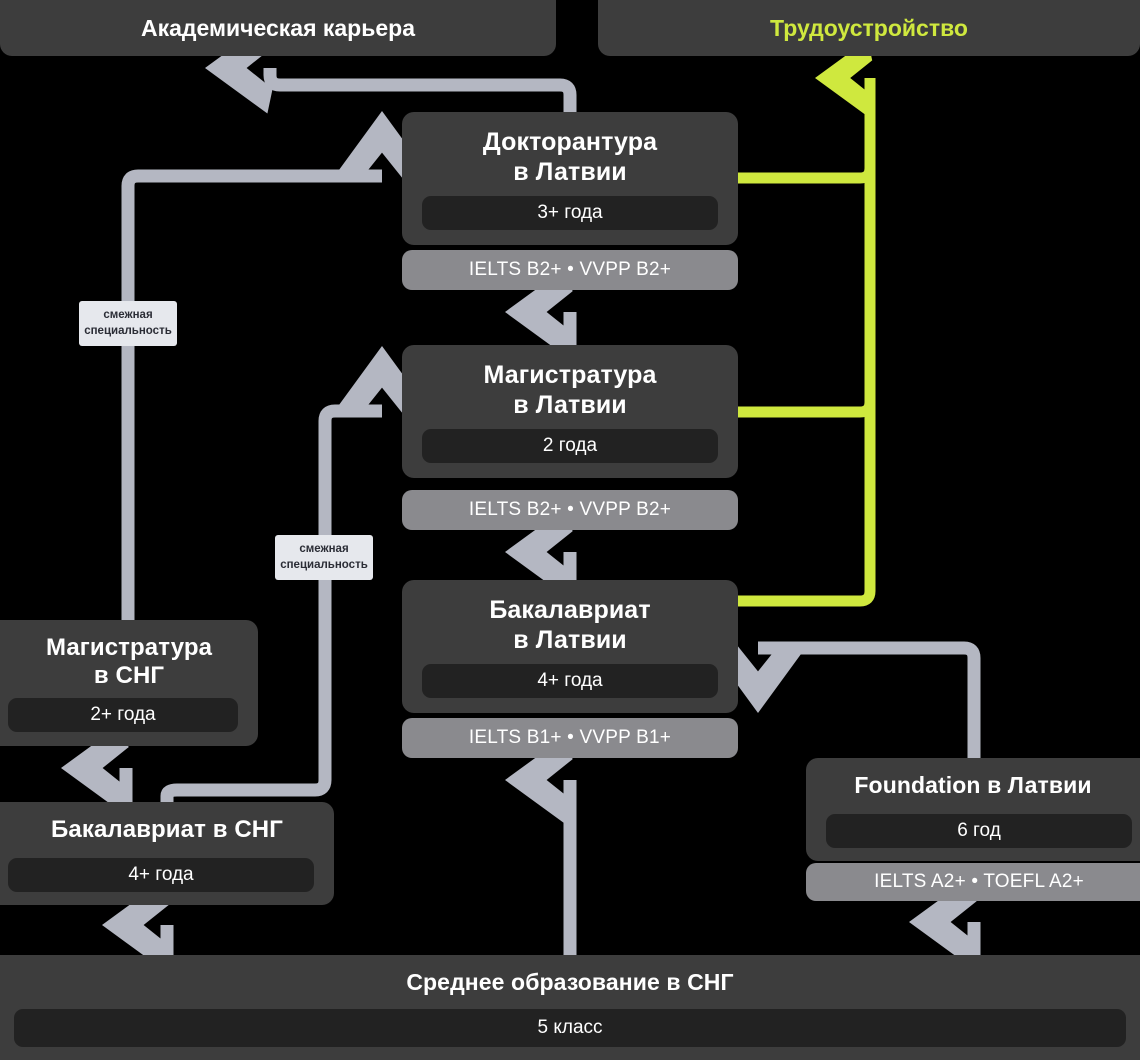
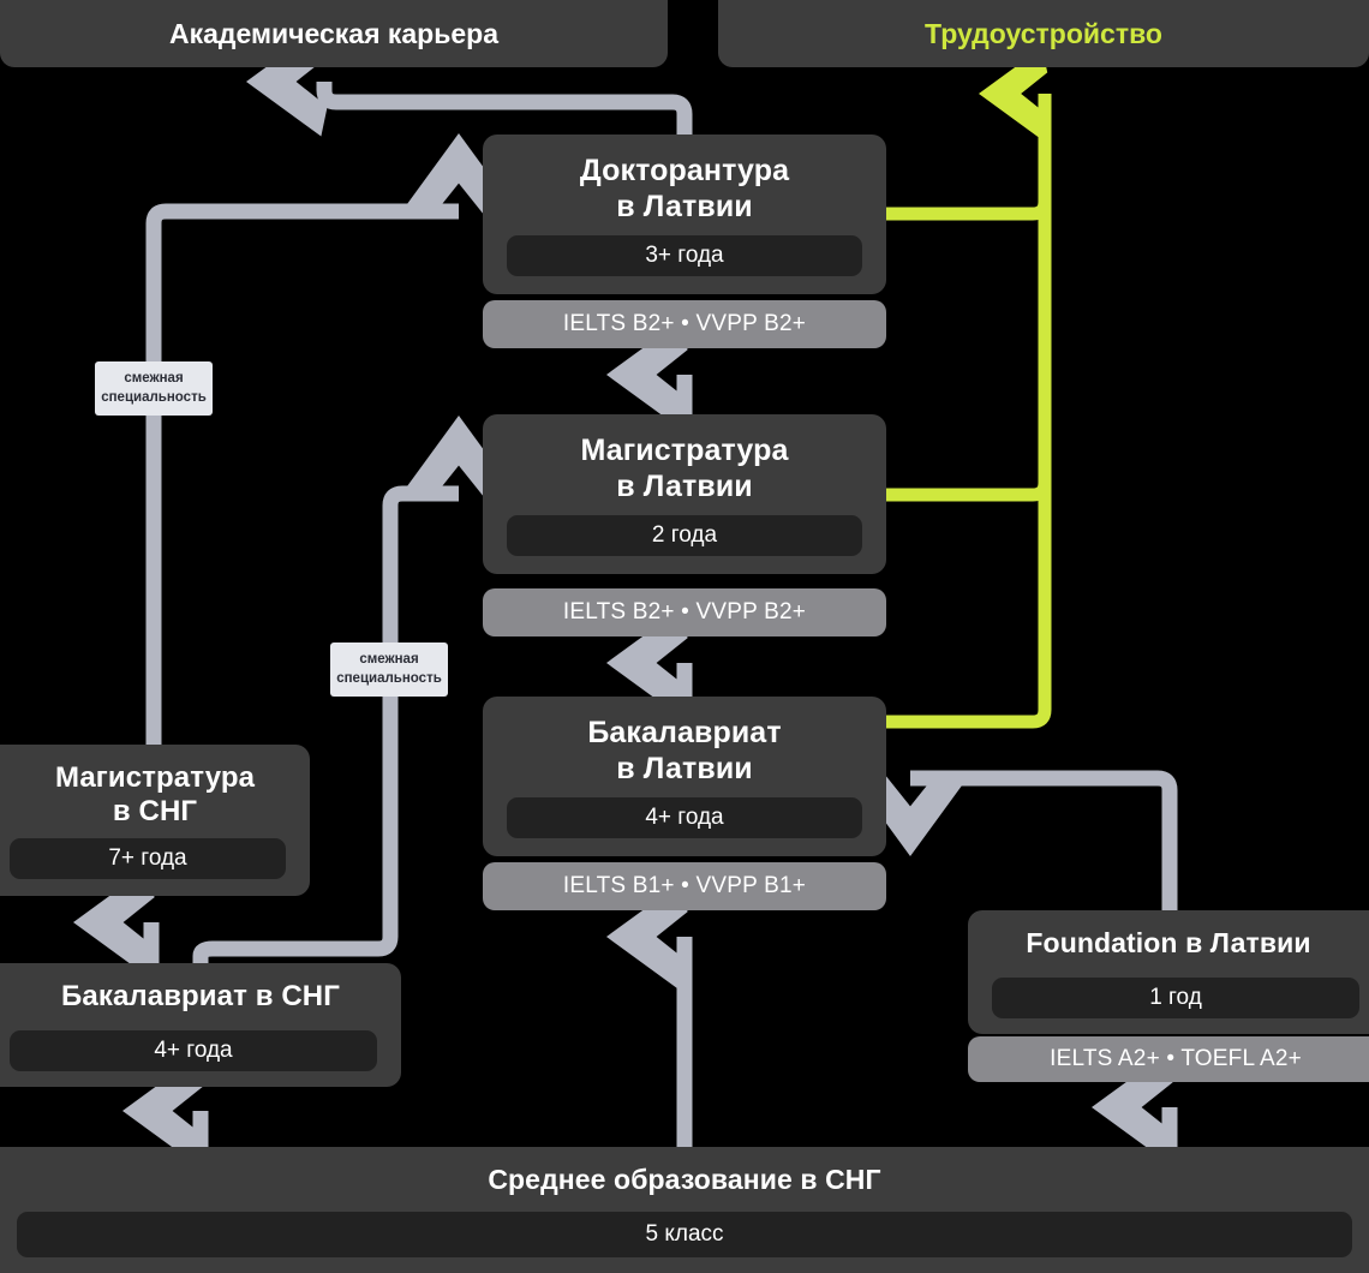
  Академическая карьера
  Трудоустройство
  Докторантура
  в Латвии
  3+ года
  IELTS B2+ • VVPP B2+
  Магистратура
  в Латвии
  2 года
  IELTS B2+ • VVPP B2+
  Бакалавриат
  в Латвии
  4+ года
  IELTS B1+ • VVPP B1+
  Магистратура
  в СНГ
- 2+ года
+ 7+ года
  Бакалавриат в СНГ
  4+ года
  Foundation в Латвии
- 6 год
+ 1 год
  IELTS A2+ • TOEFL A2+
  Среднее образование в СНГ
  5 класс
  смежная
  специальность
  смежная
  специальность
